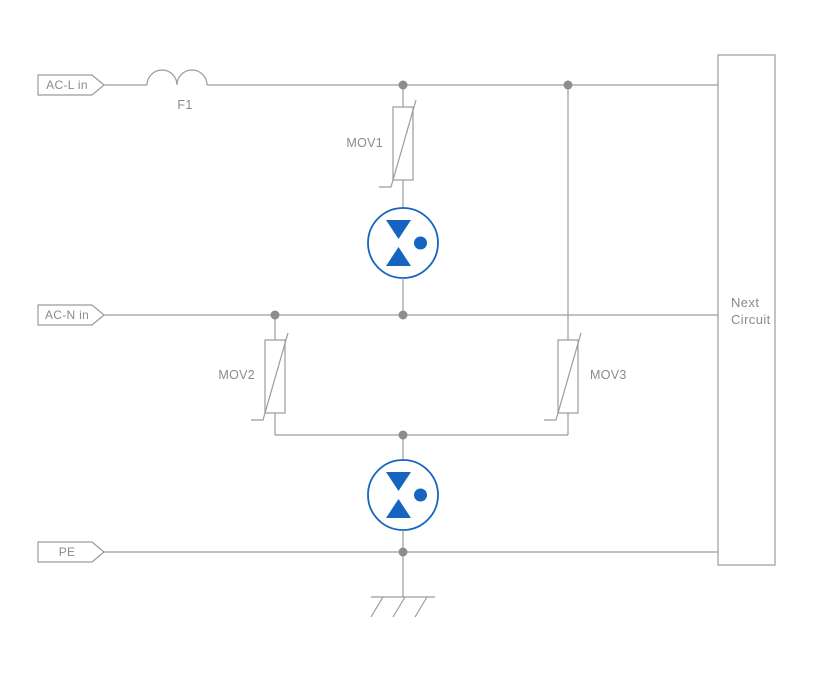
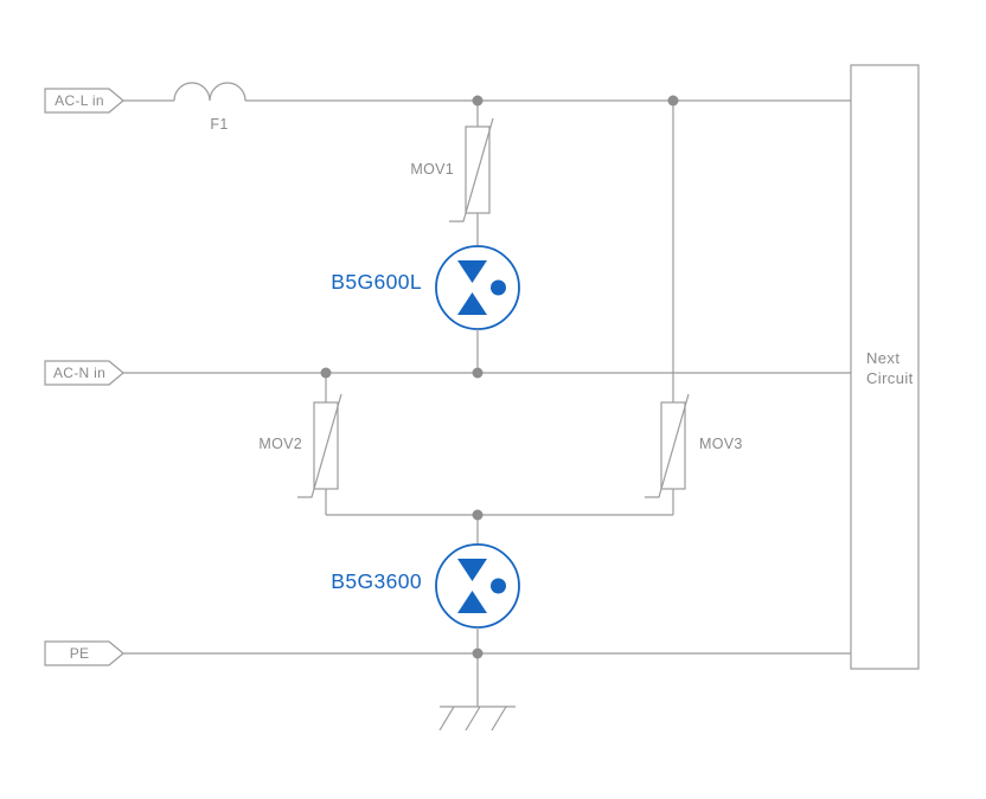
  AC-L in
  AC-N in
  PE
  F1
  MOV1
  MOV2
  MOV3
+ B5G600L
+ B5G3600
  Next Circuit
